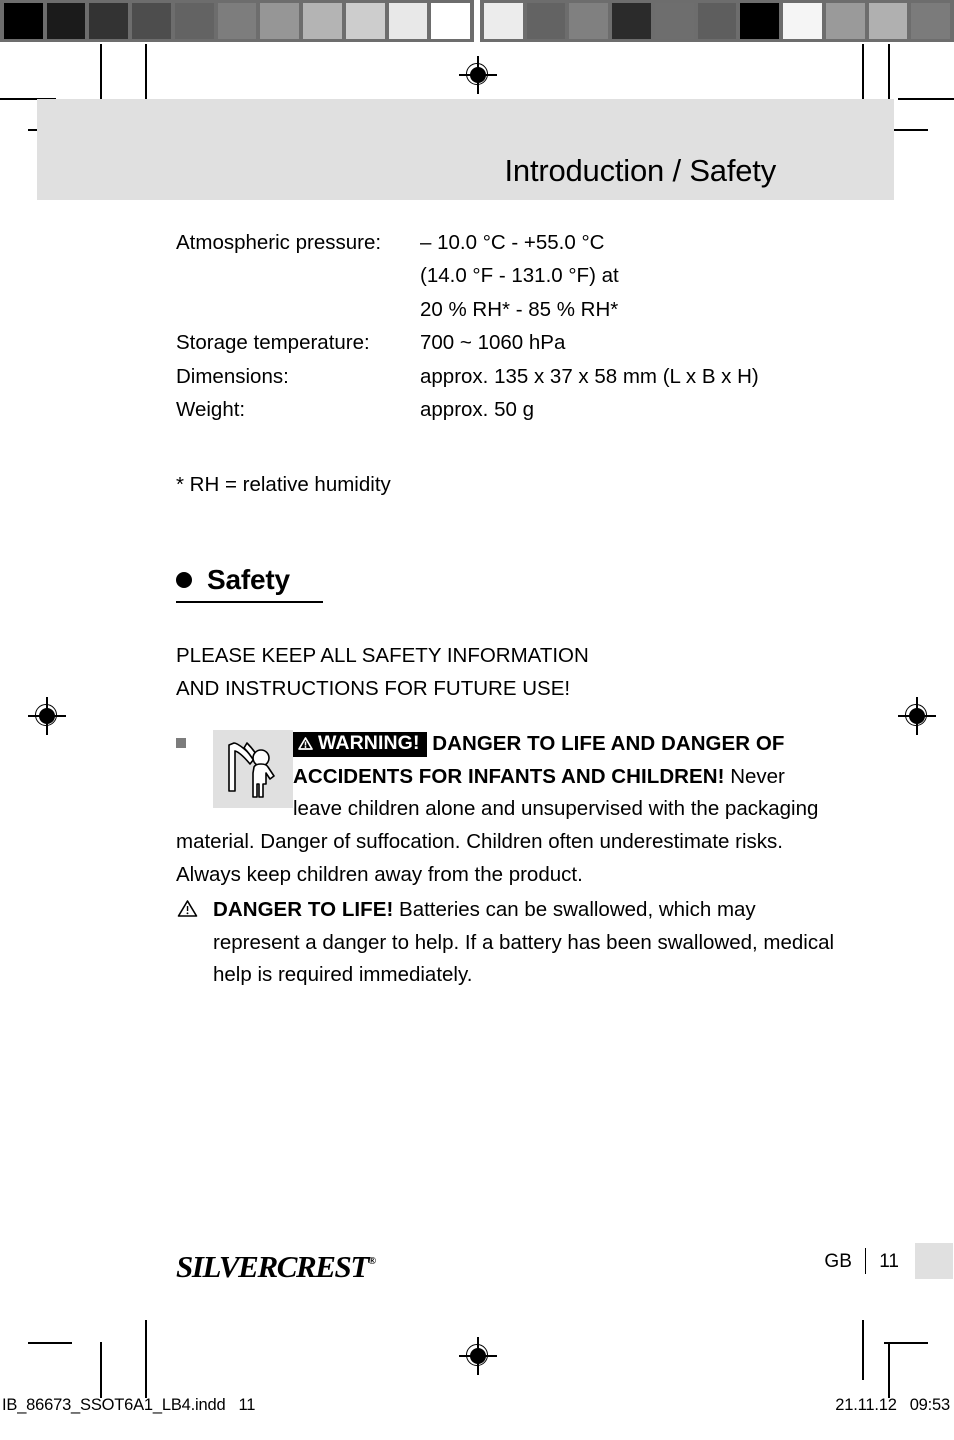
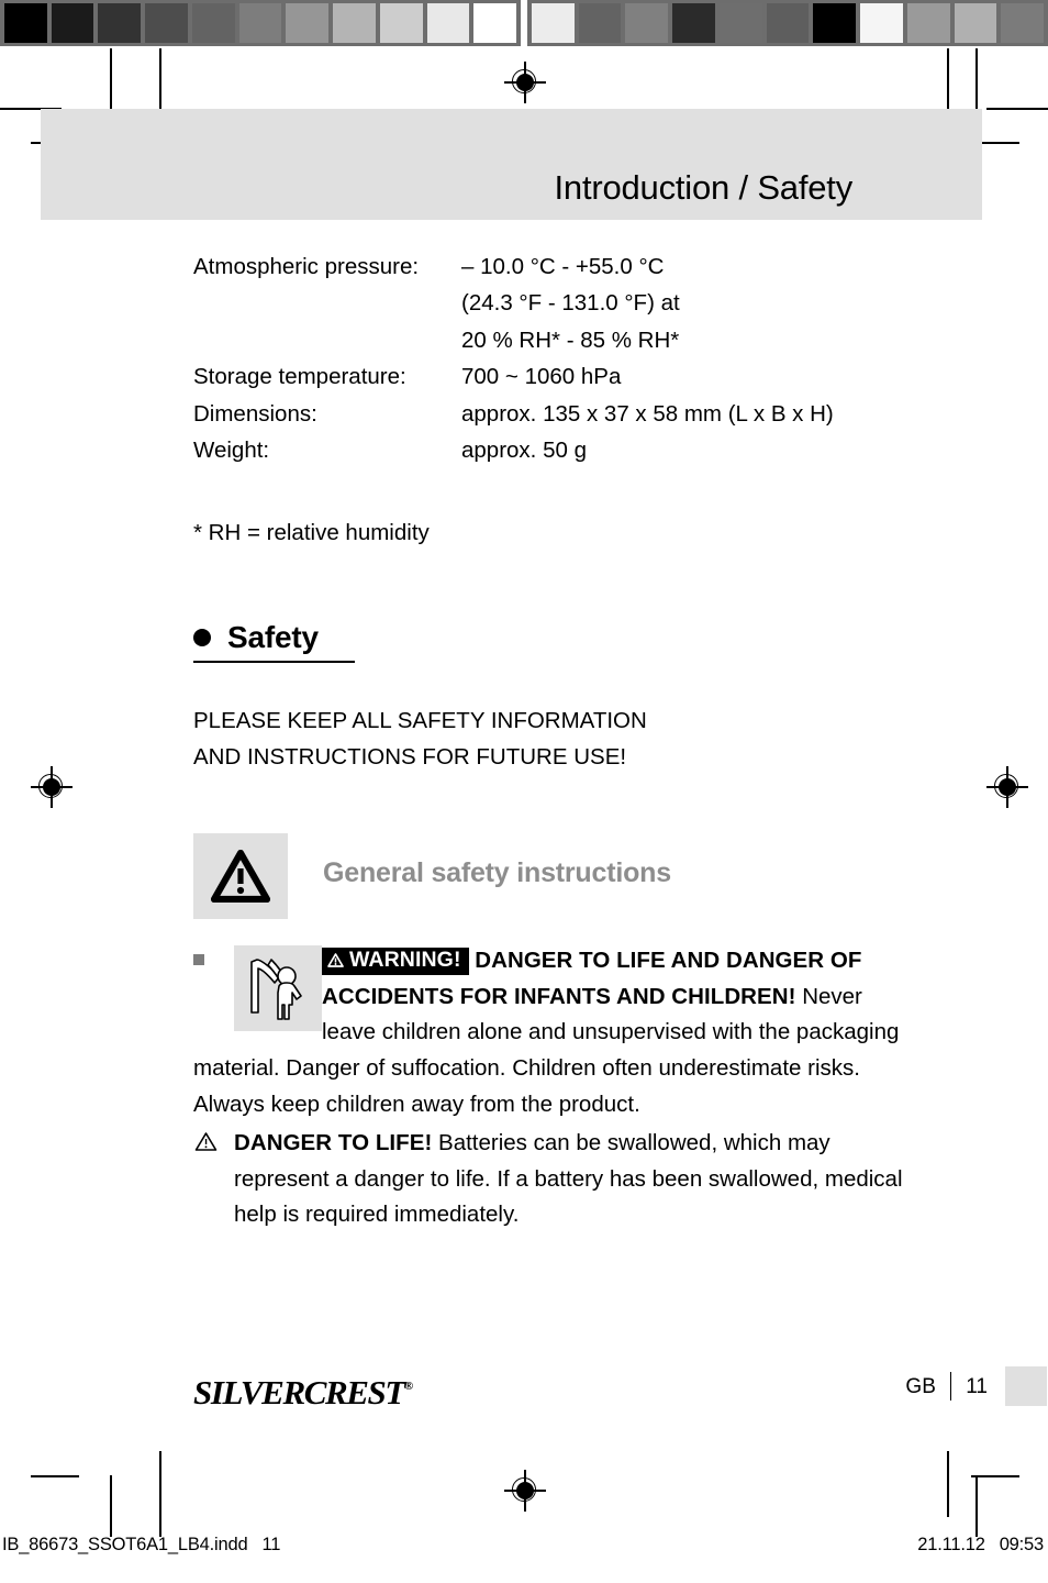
  Introduction / Safety
  Atmospheric pressure:	– 10.0 °C - +55.0 °C
- 	(14.0 °F - 131.0 °F) at
+ 	(24.3 °F - 131.0 °F) at
  	20 % RH* - 85 % RH*
  Storage temperature:	700 ~ 1060 hPa
  Dimensions:	approx. 135 x 37 x 58 mm (L x B x H)
  Weight:	approx. 50 g
  * RH = relative humidity
  Safety
  PLEASE KEEP ALL SAFETY INFORMATION
  AND INSTRUCTIONS FOR FUTURE USE!
+ General safety instructions
  WARNING! DANGER TO LIFE AND DANGER OF ACCIDENTS FOR INFANTS AND CHILDREN! Never leave children alone and unsupervised with the packaging material. Danger of suffocation. Children often underestimate risks. Always keep children away from the product.
- DANGER TO LIFE! Batteries can be swallowed, which may represent a danger to help. If a battery has been swallowed, medical help is required immediately.
+ DANGER TO LIFE! Batteries can be swallowed, which may represent a danger to life. If a battery has been swallowed, medical help is required immediately.
  SILVERCREST®
  GB
  11
  IB_86673_SSOT6A1_LB4.indd 11
  21.11.12 09:53
